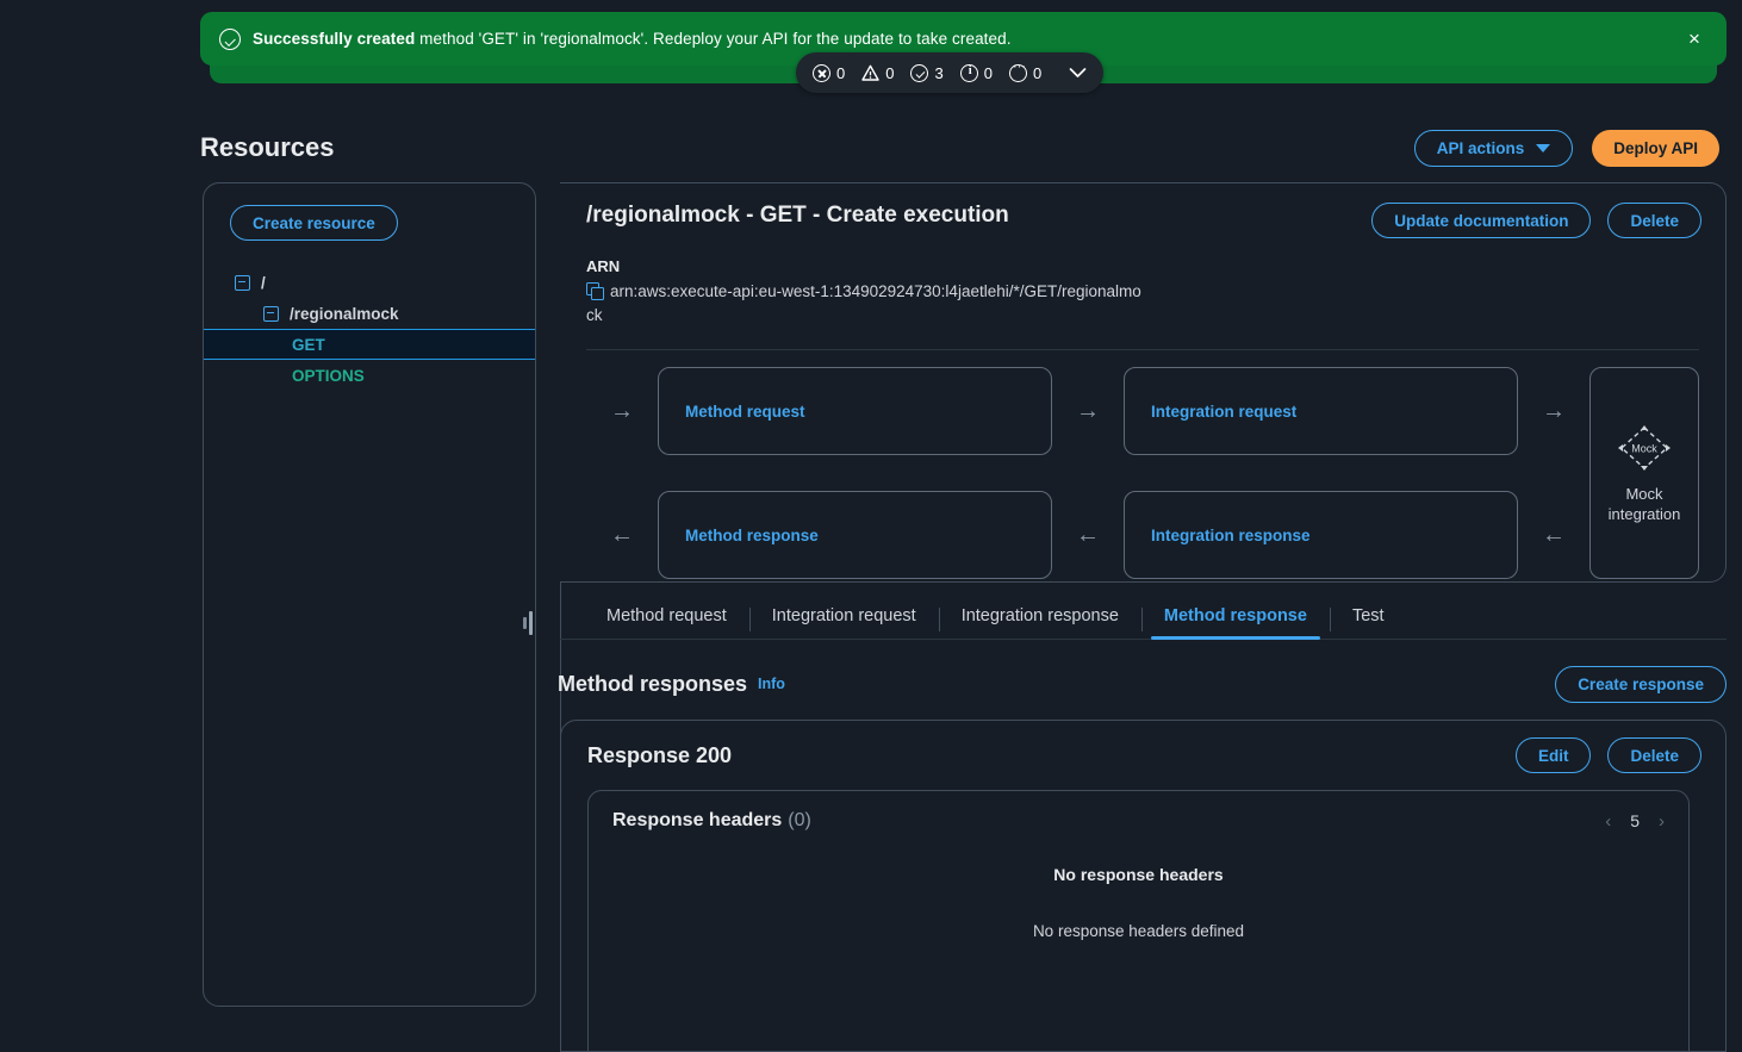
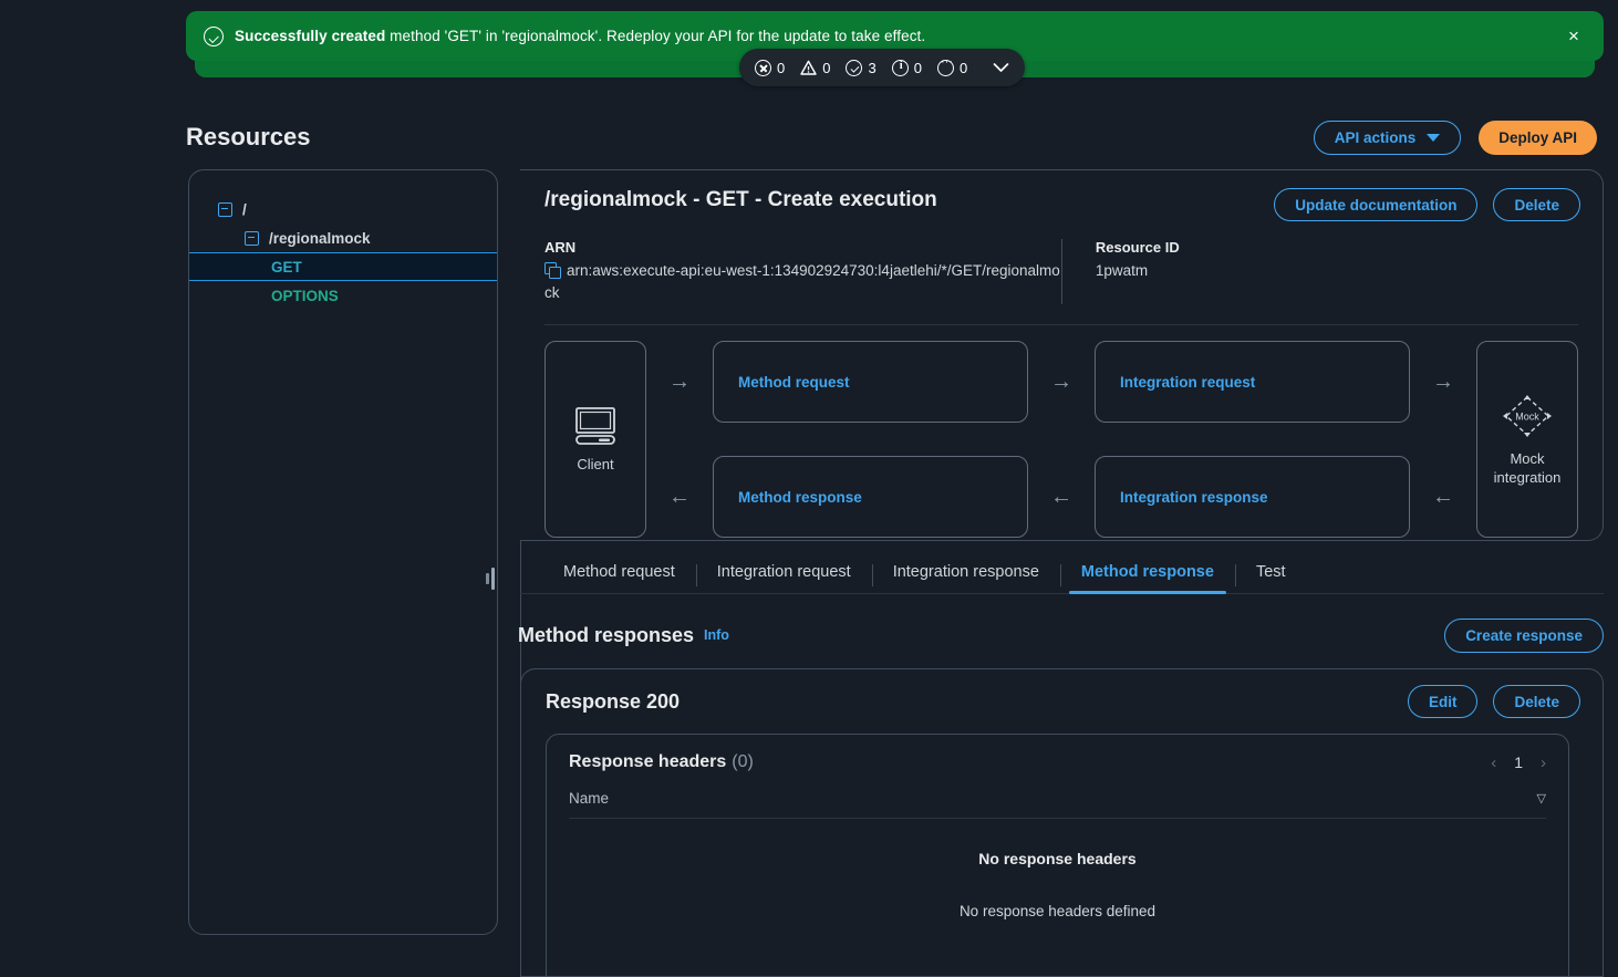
- Successfully created method 'GET' in 'regionalmock'. Redeploy your API for the update to take created.
+ Successfully created method 'GET' in 'regionalmock'. Redeploy your API for the update to take effect.
  ×
  0
  0
  3
  0
  0
  Resources
  API actions
  Deploy API
- Create resource
  /
  /regionalmock
  GET
  OPTIONS
  /regionalmock - GET - Create execution
  Update documentation
  Delete
  ARN
  arn:aws:execute-api:eu-west-1:134902924730:l4jaetlehi/*/GET/regionalmock
+ Resource ID
+ 1pwatm
+ Client
  →
  ←
  Method request
  Method response
  →
  ←
  Integration request
  Integration response
  →
  ←
  Mock
  Mock integration
  Method request
  Integration request
  Integration response
  Method response
  Test
  Method responses
  Info
  Create response
  Response 200
  Edit
  Delete
  Response headers
  (0)
  ‹
- 5
+ 1
  ›
+ Name
+ ▽
  No response headers
  No response headers defined
